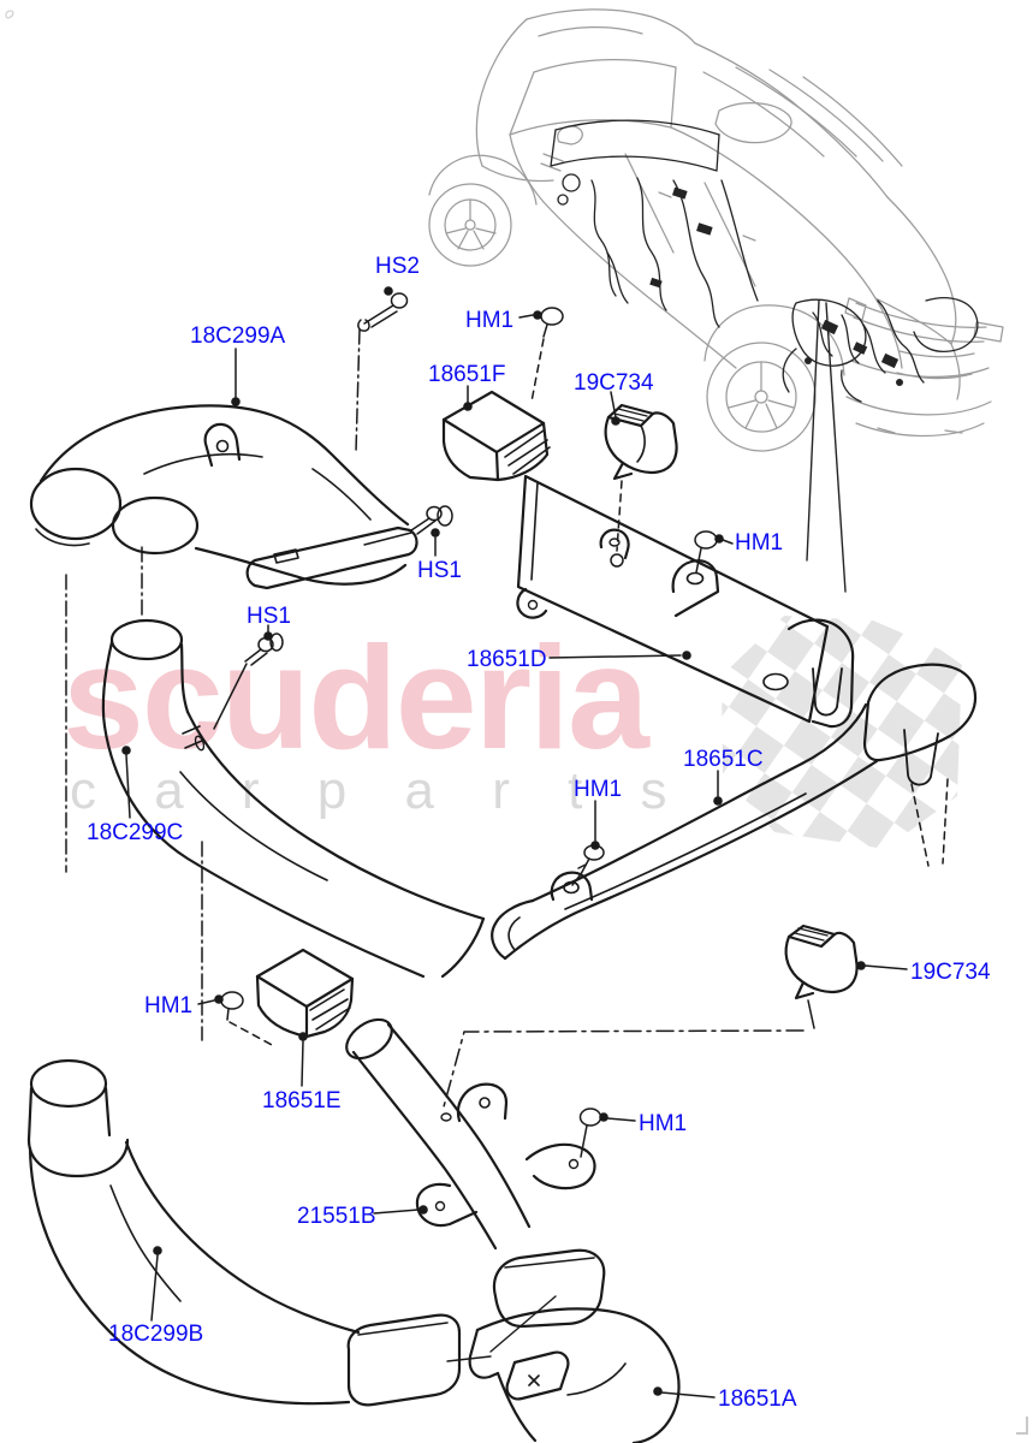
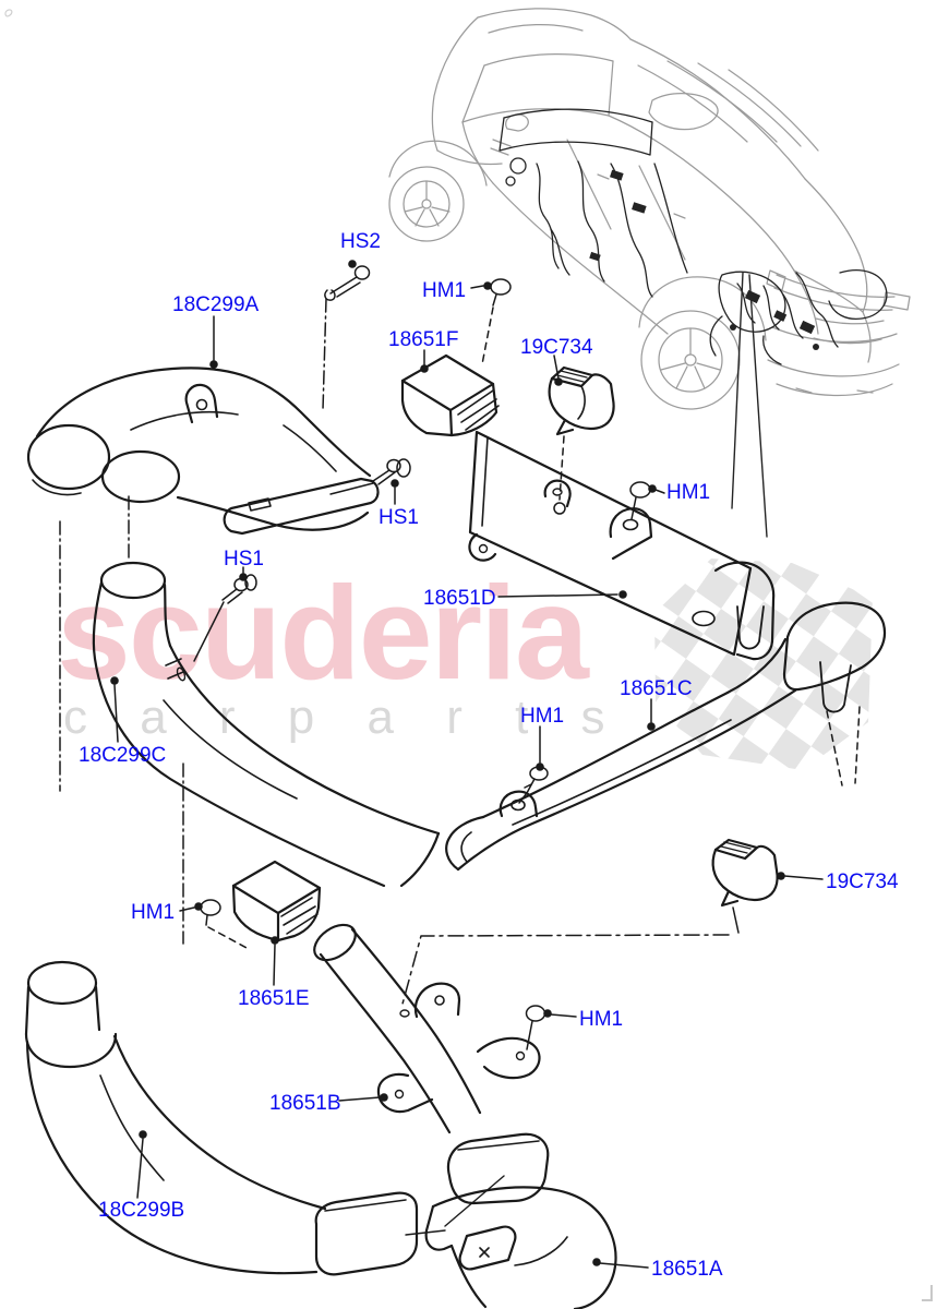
  scuderia
  c a r p a r t s
  18C299A
  HS2
  HM1
  18651F
  19C734
  HS1
  HS1
  18651D
  HM1
  18651C
  HM1
  18C299C
  19C734
  HM1
  18651E
  HM1
- 21551B
+ 18651B
  18C299B
  18651A
